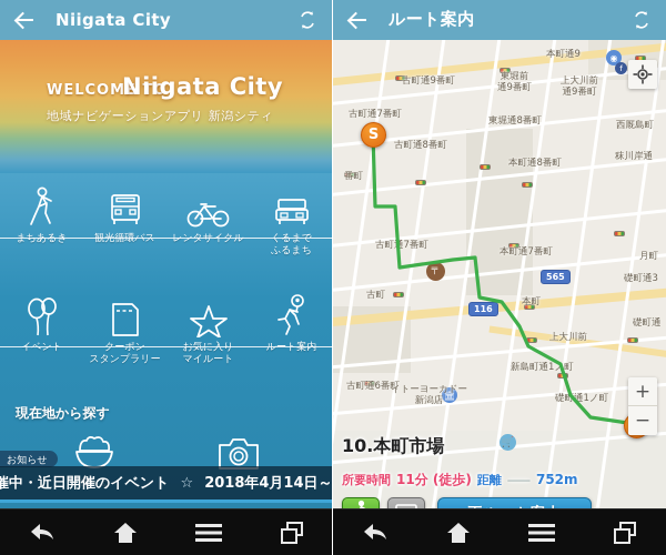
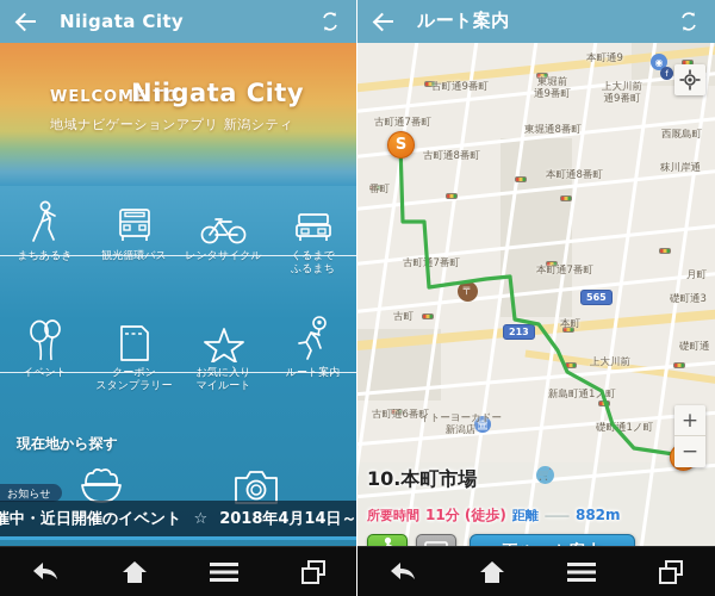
  Niigata City
  WELCOME TO
  Niigata City
  地域ナビゲーションアプリ 新潟シティ
  まちあるき
  観光循環バス
  レンタサイクル
  くるまで
  ふるまち
  イベント
  クーポン
  スタンプラリー
  お気に入り
  マイルート
  ルート案内
  現在地から探す
  食べる
  観る
  お知らせ
  催中・近日開催のイベント
  ☆
  2018年4月14日～
  ルート案内
  〒
  🏛
  🛒
  ◉
  f
  本町通9
  古町通9番町
  東堀前
  通9番町
  上大川前
  通9番町
  東堀通8番町
  西厩島町
  古町通7番町
  古町通8番町
  本町通8番町
  秣川岸通
  番町
  古町7番町
  本町通7番町
  月町
  礎町通3
  礎町通
  古町
  本町
  上大川前
  新島町通1ノ町
  礎町通1ノ町
  古町通6番町
  イトーヨーカドー
  新潟店
  565
- 116
+ 213
  S
  +
  −
  10.本町市場
  所要時間
  11分 (徒歩)
  距離
  ⸺
- 752m
+ 882m
